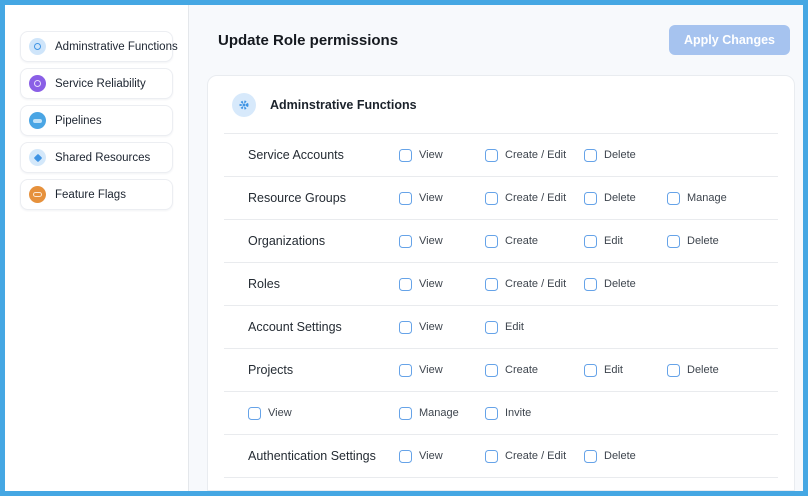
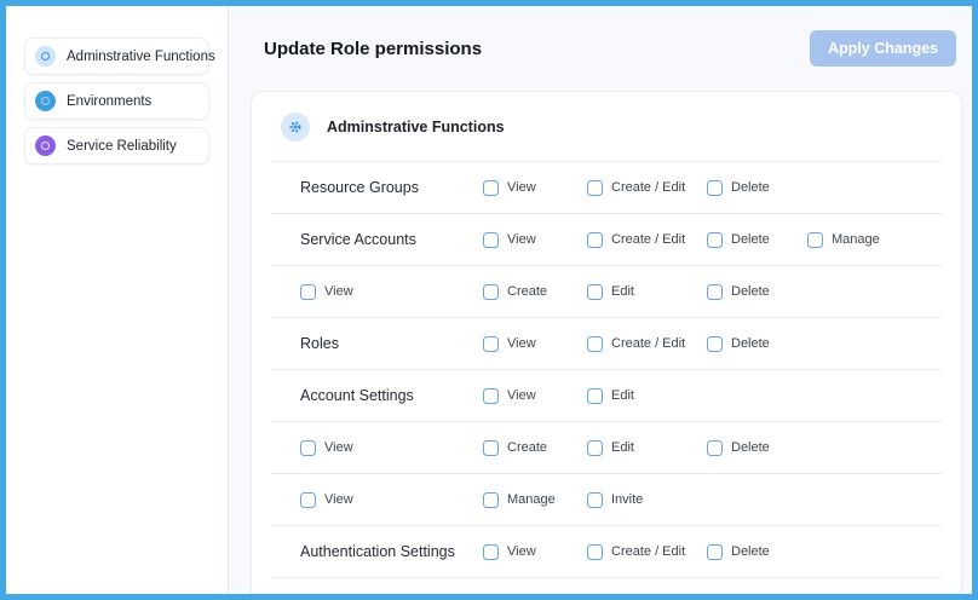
  Adminstrative Functions
+ Environments
  Service Reliability
- Pipelines
- Shared Resources
- Feature Flags
  Update Role permissions
  Apply Changes
  Adminstrative Functions
- Service Accounts
+ Resource Groups
  View
  Create / Edit
  Delete
- Resource Groups
+ Service Accounts
  View
  Create / Edit
  Delete
  Manage
- Organizations
  View
  Create
  Edit
  Delete
  Roles
  View
  Create / Edit
  Delete
  Account Settings
  View
  Edit
- Projects
  View
  Create
  Edit
  Delete
  View
  Manage
  Invite
  Authentication Settings
  View
  Create / Edit
  Delete
